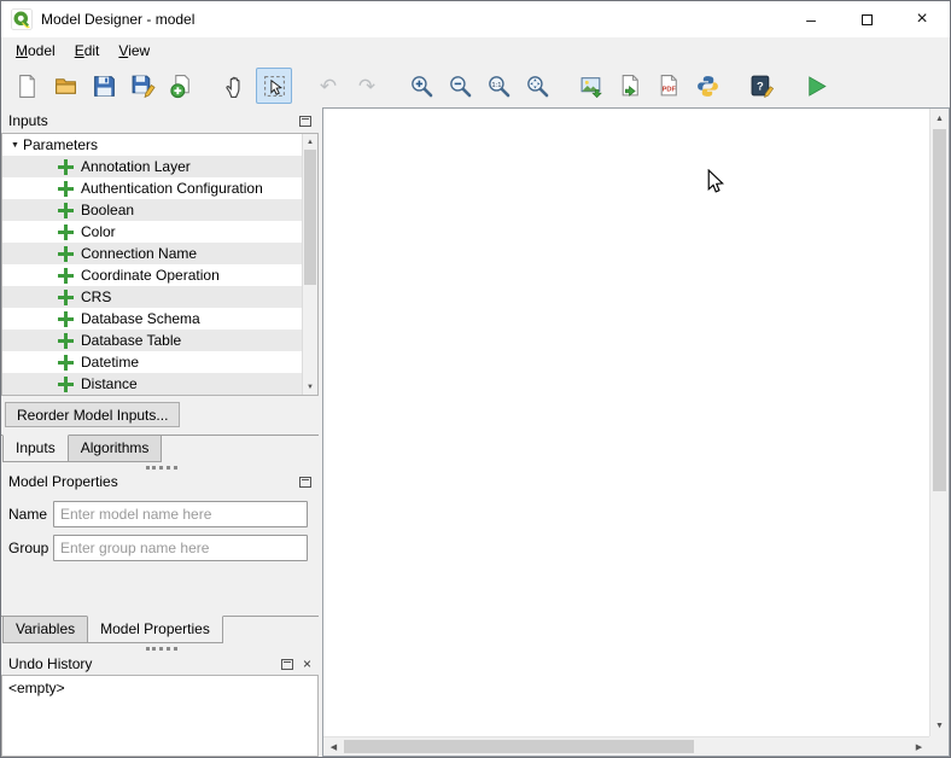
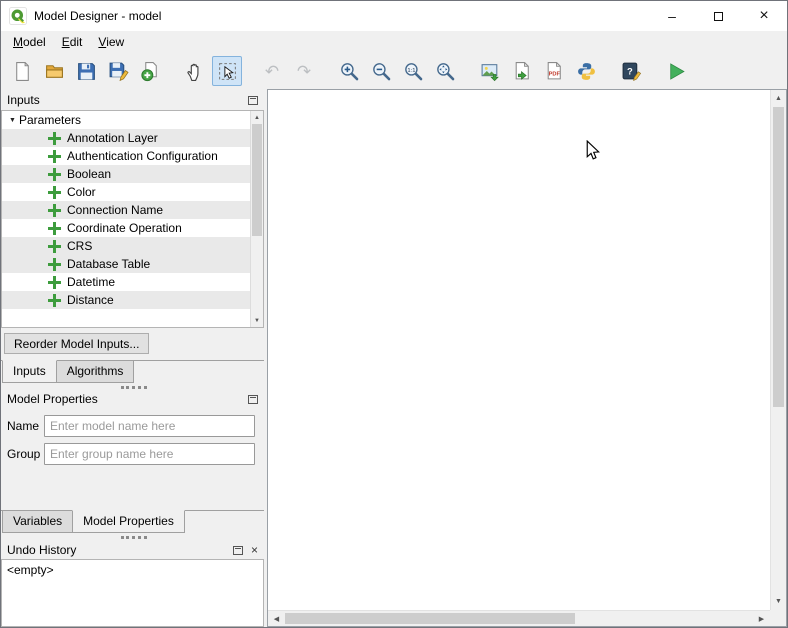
  Model Designer - model
  –
  ×
  Model
  Edit
  View
  ↶
  ↷
  ?
  Inputs
  Parameters
  Annotation Layer
  Authentication Configuration
  Boolean
  Color
  Connection Name
  Coordinate Operation
  CRS
- Database Schema
  Database Table
  Datetime
  Distance
  Reorder Model Inputs...
  Inputs
  Algorithms
  Model Properties
  Name
  Enter model name here
  Group
  Enter group name here
  Variables
  Model Properties
  Undo History
  ×
  <empty>
